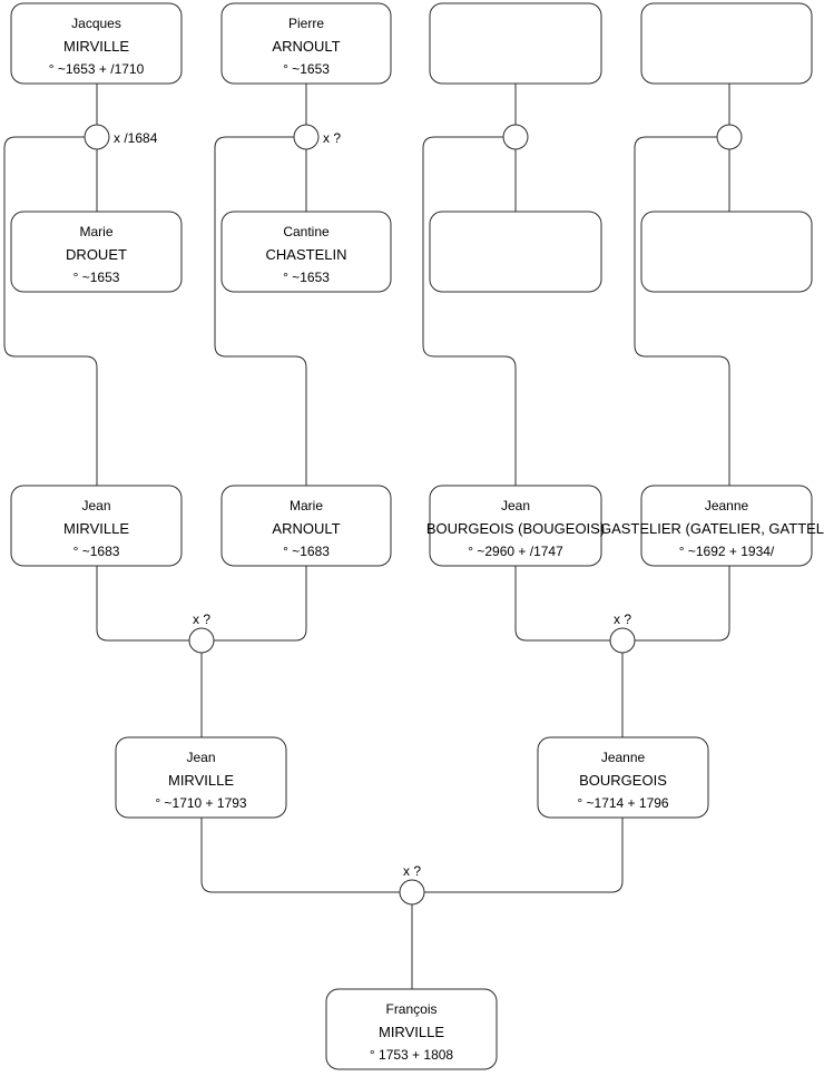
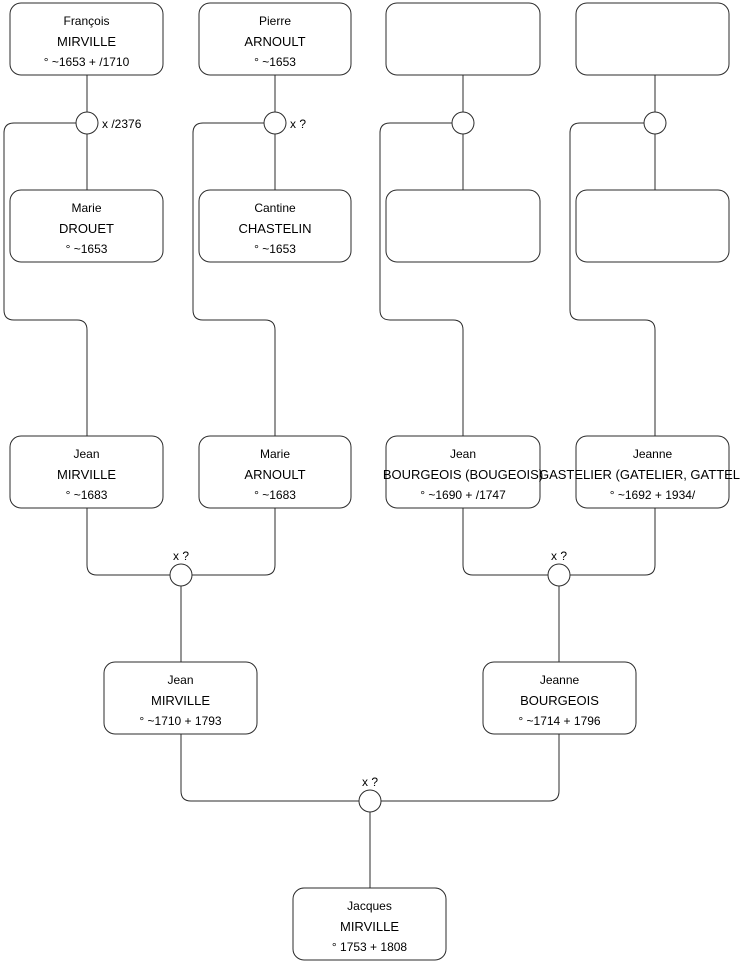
- Jacques
+ François
  MIRVILLE
  ° ~1653 + /1710
  Marie
  DROUET
  ° ~1653
  Pierre
  ARNOULT
  ° ~1653
  Cantine
  CHASTELIN
  ° ~1653
  Jean
  MIRVILLE
  ° ~1683
  Marie
  ARNOULT
  ° ~1683
  Jean
  BOURGEOIS (BOUGEOIS)
- ° ~2960 + /1747
+ ° ~1690 + /1747
  Jeanne
  GASTELIER (GATELIER, GATTEL
  ° ~1692 + 1934/
  Jean
  MIRVILLE
  ° ~1710 + 1793
  Jeanne
  BOURGEOIS
  ° ~1714 + 1796
- François
+ Jacques
  MIRVILLE
  ° 1753 + 1808
- x /1684
+ x /2376
  x ?
  x ?
  x ?
  x ?
